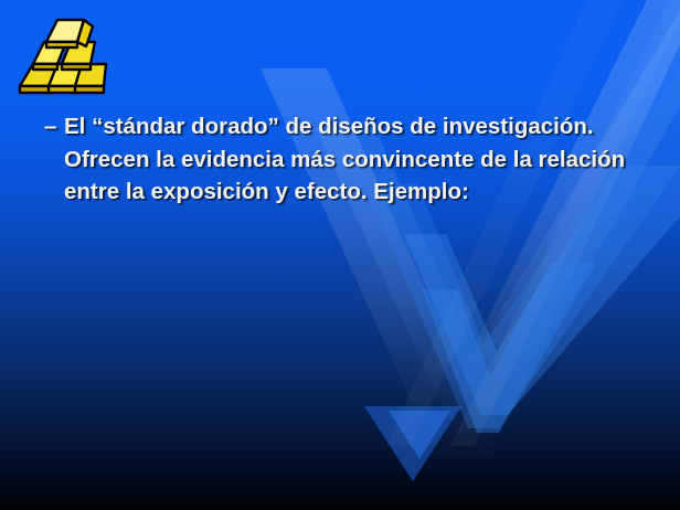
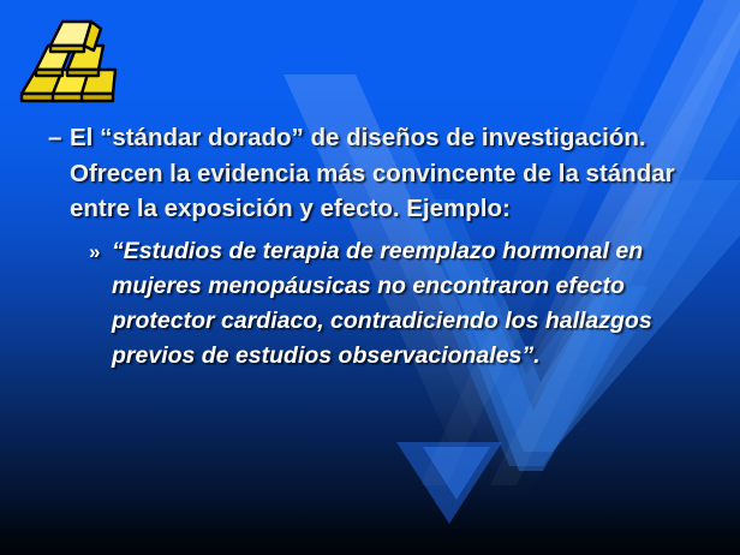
  –
- El “stándar dorado” de diseños de investigación. Ofrecen la evidencia más convincente de la relación entre la exposición y efecto. Ejemplo:
+ El “stándar dorado” de diseños de investigación. Ofrecen la evidencia más convincente de la stándar entre la exposición y efecto. Ejemplo:
+ »
+ “Estudios de terapia de reemplazo hormonal en mujeres menopáusicas no encontraron efecto protector cardiaco, contradiciendo los hallazgos previos de estudios observacionales”.
